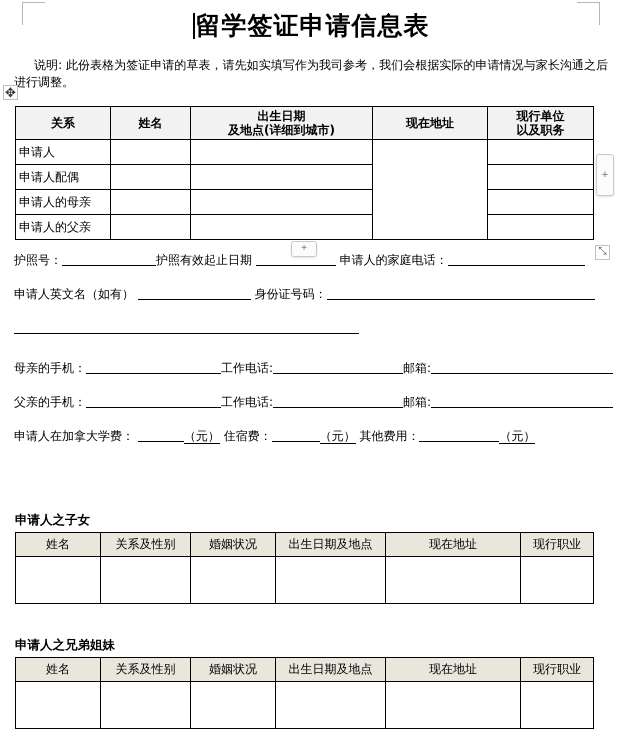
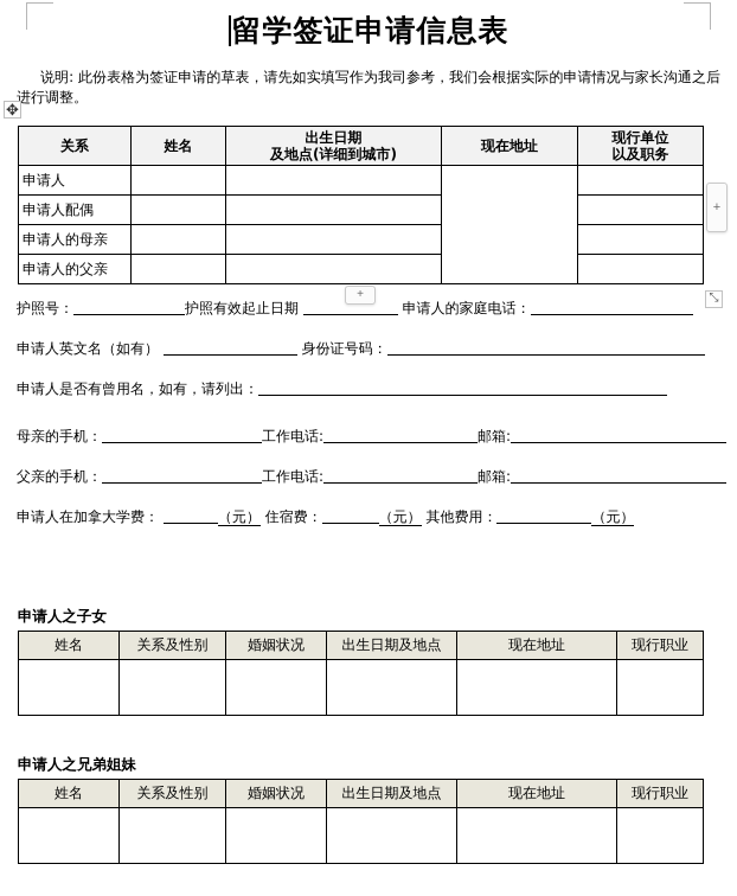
  留学签证申请信息表
  说明: 此份表格为签证申请的草表，请先如实填写作为我司参考，我们会根据实际的申请情况与家长沟通之后进行调整。
  ✥
  关系	姓名	出生日期 及地点(详细到城市)	现在地址	现行单位 以及职务
  申请人
  申请人配偶
  申请人的母亲
  申请人的父亲
  +
  +
  ⤡
  护照号： 护照有效起止日期 申请人的家庭电话：
  申请人英文名（如有） 身份证号码：
+ 申请人是否有曾用名，如有，请列出：
  母亲的手机： 工作电话: 邮箱:
  父亲的手机： 工作电话: 邮箱:
  申请人在加拿大学费： （元） 住宿费： （元） 其他费用： （元）
  申请人之子女
  姓名	关系及性别	婚姻状况	出生日期及地点	现在地址	现行职业
  申请人之兄弟姐妹
  姓名	关系及性别	婚姻状况	出生日期及地点	现在地址	现行职业
